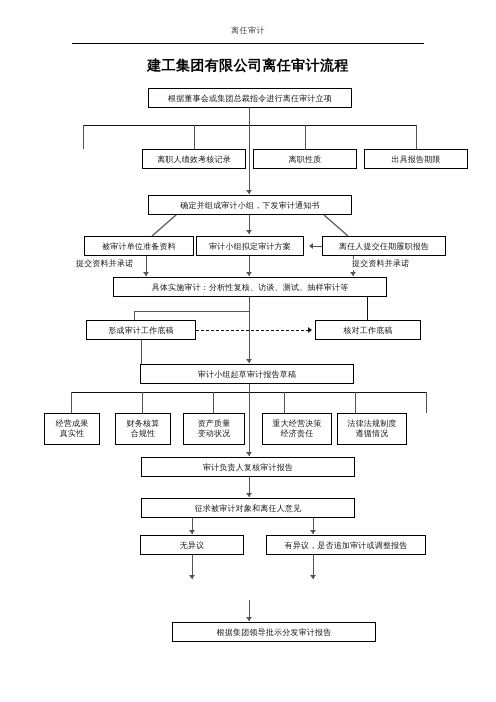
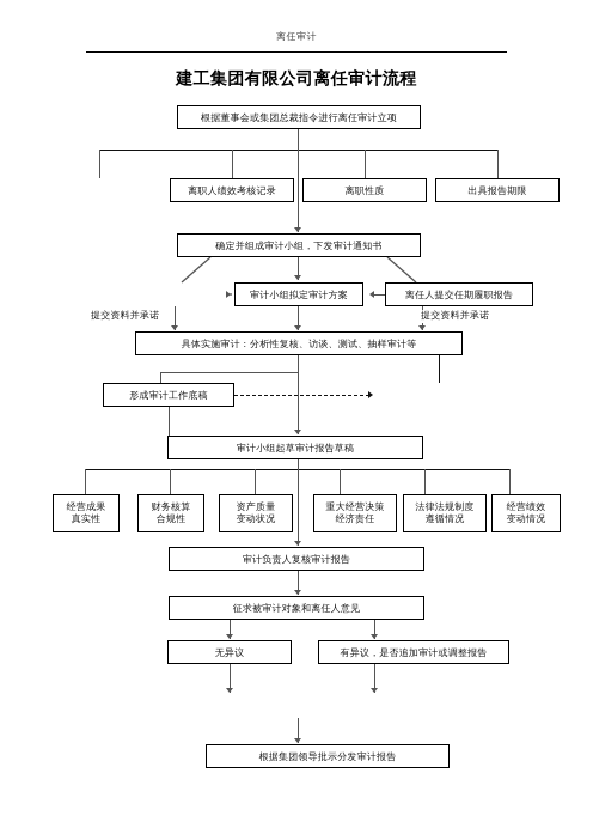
  离任审计
  建工集团有限公司离任审计流程
  根据董事会或集团总裁指令进行离任审计立项
  离职人绩效考核记录
  离职性质
  出具报告期限
  确定并组成审计小组，下发审计通知书
- 被审计单位准备资料
  审计小组拟定审计方案
  离任人提交任期履职报告
  提交资料并承诺
  提交资料并承诺
  具体实施审计：分析性复核、访谈、测试、抽样审计等
  形成审计工作底稿
- 核对工作底稿
  审计小组起草审计报告草稿
  经营成果
  真实性
  财务核算
  合规性
  资产质量
  变动状况
  重大经营决策
  经济责任
  法律法规制度
  遵循情况
+ 经营绩效
+ 变动情况
  审计负责人复核审计报告
  征求被审计对象和离任人意见
  无异议
  有异议，是否追加审计或调整报告
  根据集团领导批示分发审计报告
